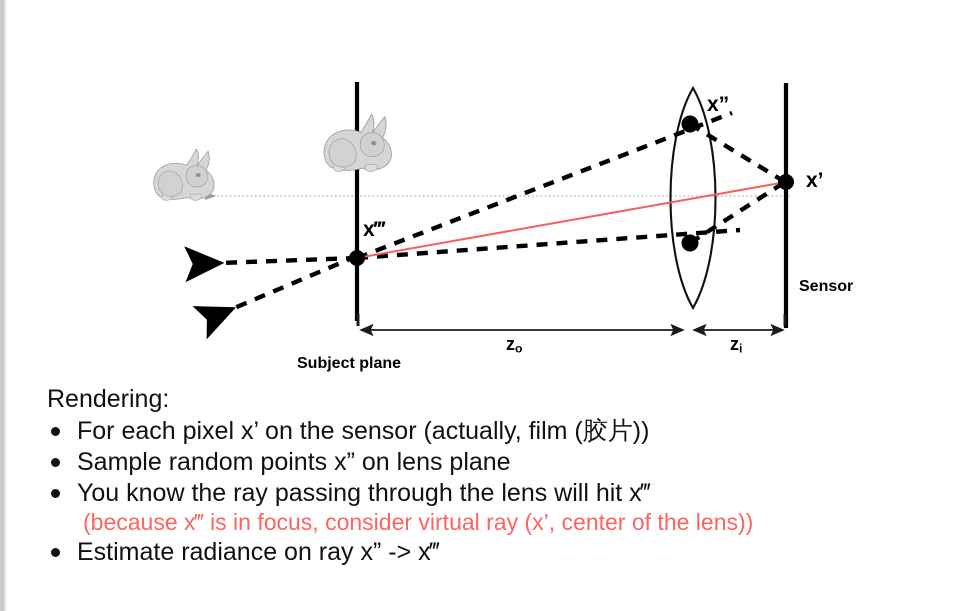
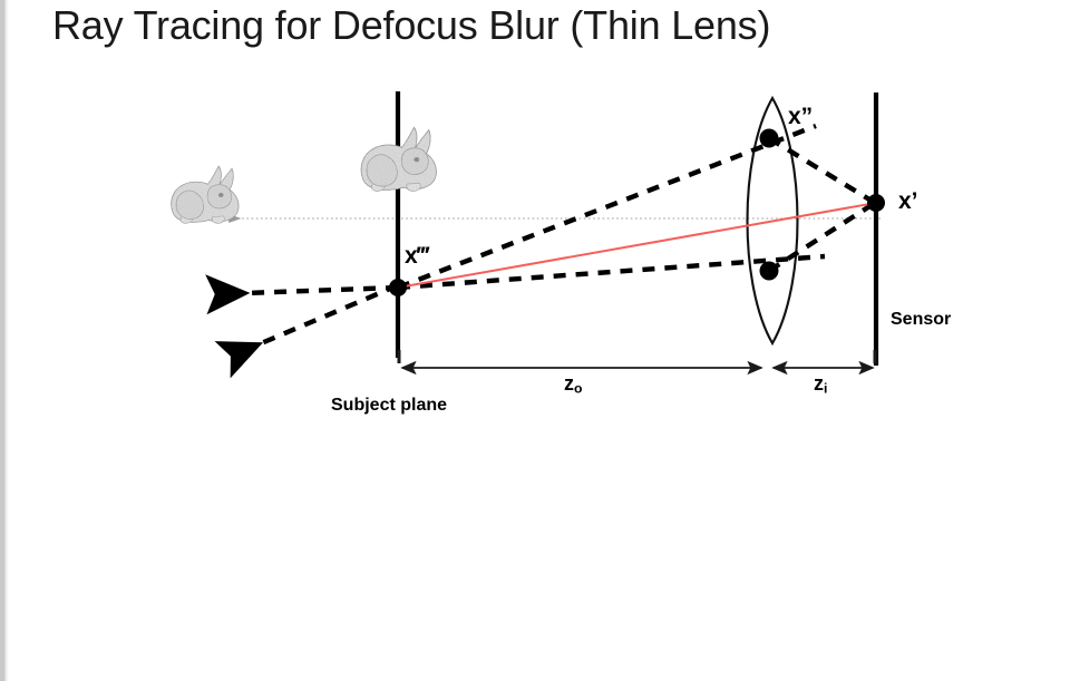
+ Ray Tracing for Defocus Blur (Thin Lens)
  x’
  x”
  x‴
  Sensor
  Subject plane
  zo
  zi
- Rendering:
- For each pixel x’ on the sensor (actually, film (胶片))
- Sample random points x” on lens plane
- You know the ray passing through the lens will hit x‴
- (because x‴ is in focus, consider virtual ray (x’, center of the lens))
- Estimate radiance on ray x” -> x‴
